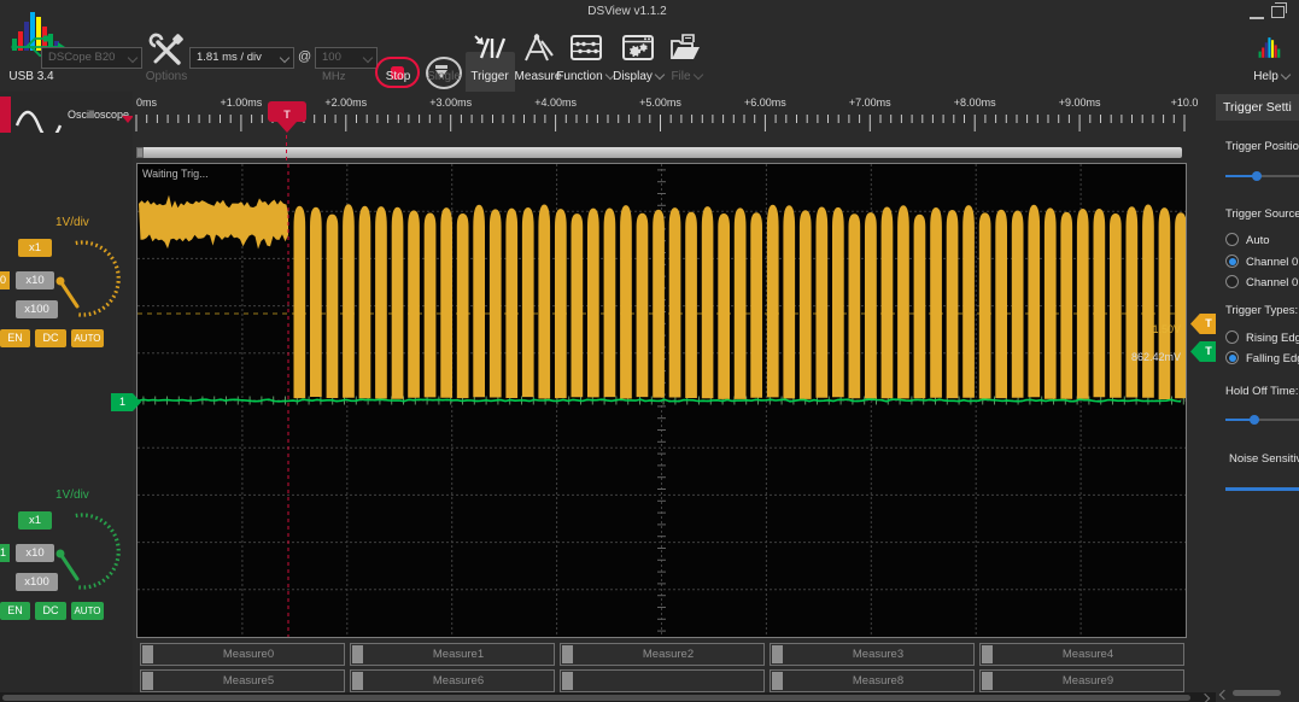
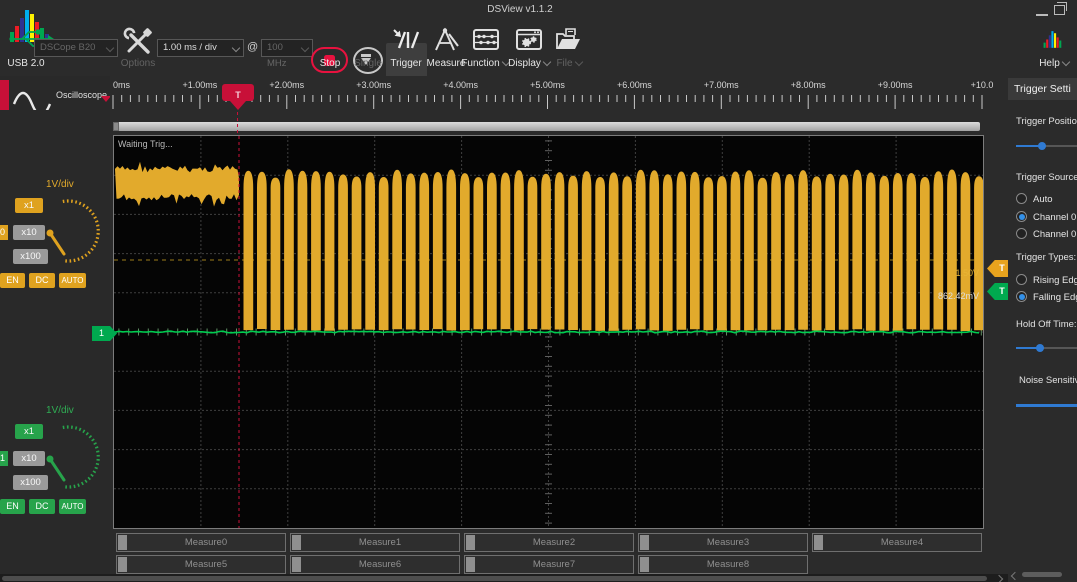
  DSView v1.1.2
- USB 3.4
+ USB 2.0
  DSCope B20
  Options
- 1.81 ms / div
+ 1.00 ms / div
  @
  100 MHz
  Stop
  Single
  Trigger
  Measure
  Function
  Display
  File
  Help
  Oscilloscope
  1V/div
  x1
  x10
  x100
  0
  EN
  DC
  AUTO
  1V/div
  x1
  x10
  x100
  1
  EN
  DC
  AUTO
  0ms
  +1.00ms
  +2.00ms
  +3.00ms
  +4.00ms
  +5.00ms
  +6.00ms
  +7.00ms
  +8.00ms
  +9.00ms
  +10.0
  T
  Waiting Trig...
  1.50V
  862.42mV
  T
  T
  1
  Measure0
  Measure1
  Measure2
  Measure3
  Measure4
  Measure5
  Measure6
+ Measure7
  Measure8
- Measure9
  Trigger Setti
  Trigger Positio
  Trigger Source
  Auto
  Channel 0
  Channel 0
  Trigger Types:
  Rising Edg
  Falling Ed
  Hold Off Time:
  Noise Sensiti
